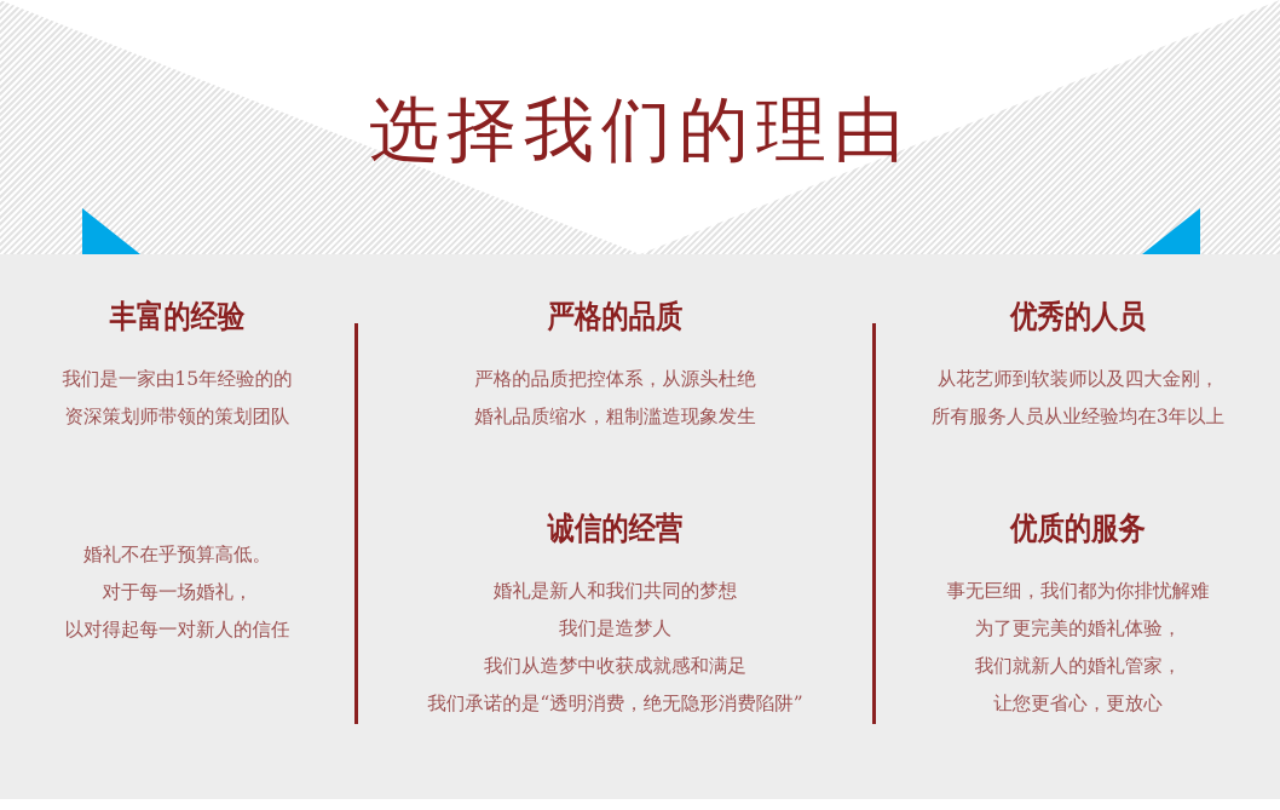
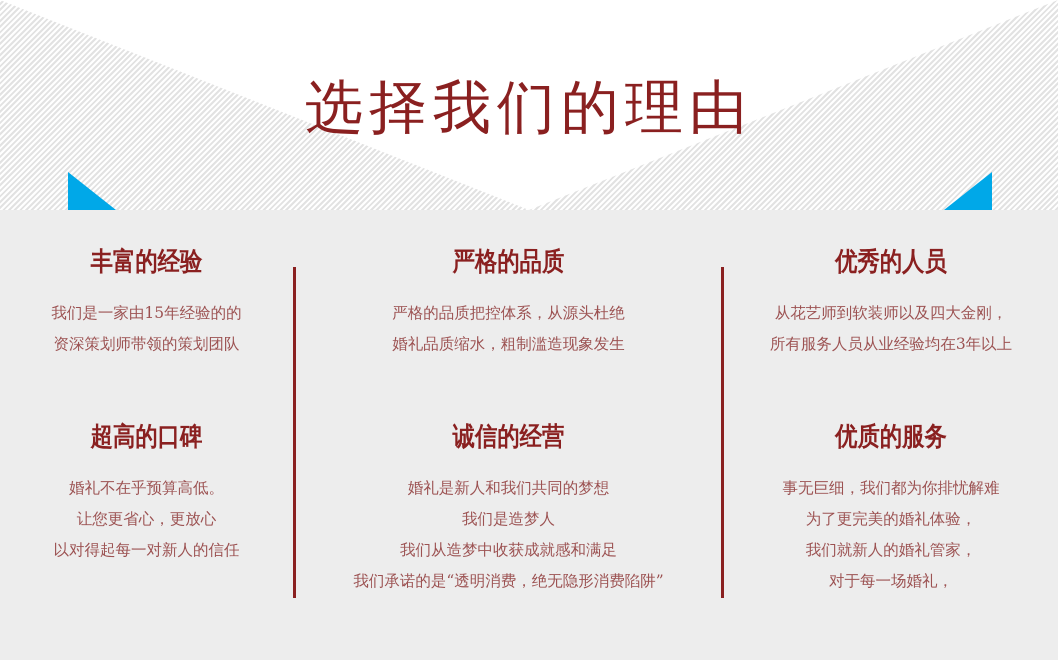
  选择我们的理由
  丰富的经验
  我们是一家由15年经验的的
  资深策划师带领的策划团队
+ 超高的口碑
  婚礼不在乎预算高低。
- 对于每一场婚礼，
+ 让您更省心，更放心
  以对得起每一对新人的信任
  严格的品质
  严格的品质把控体系，从源头杜绝
  婚礼品质缩水，粗制滥造现象发生
  诚信的经营
  婚礼是新人和我们共同的梦想
  我们是造梦人
  我们从造梦中收获成就感和满足
  我们承诺的是“透明消费，绝无隐形消费陷阱”
  优秀的人员
  从花艺师到软装师以及四大金刚，
  所有服务人员从业经验均在3年以上
  优质的服务
  事无巨细，我们都为你排忧解难
  为了更完美的婚礼体验，
  我们就新人的婚礼管家，
- 让您更省心，更放心
+ 对于每一场婚礼，
